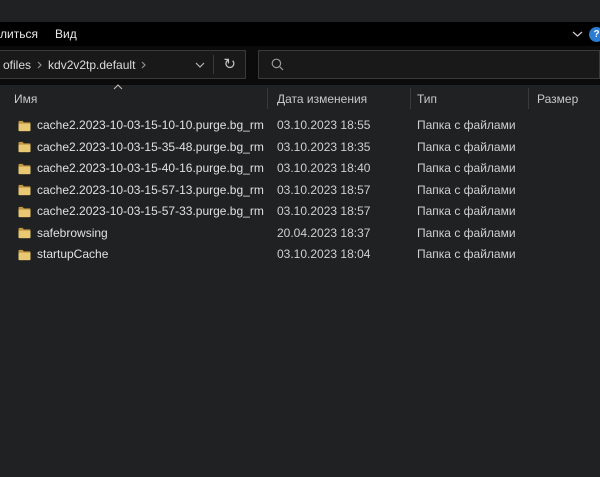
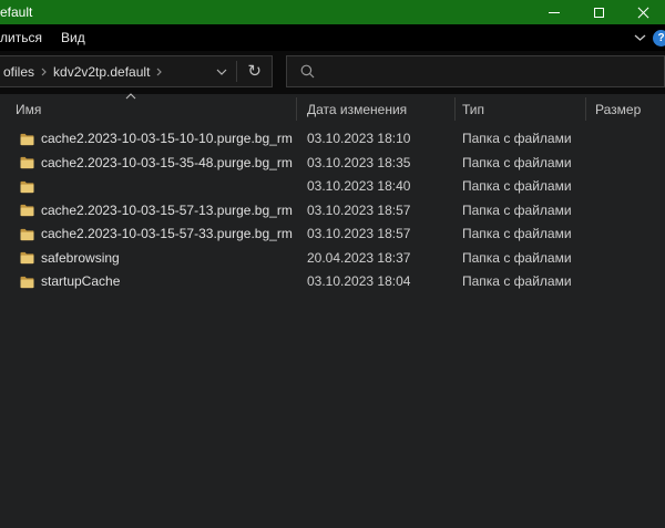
+ efault
  литься
  Вид
  ?
  ofiles
  kdv2v2tp.default
  ↻
  Имя
  Дата изменения
  Тип
  Размер
  cache2.2023-10-03-15-10-10.purge.bg_rm
- 03.10.2023 18:55
+ 03.10.2023 18:10
  Папка с файлами
  cache2.2023-10-03-15-35-48.purge.bg_rm
  03.10.2023 18:35
  Папка с файлами
- cache2.2023-10-03-15-40-16.purge.bg_rm
  03.10.2023 18:40
  Папка с файлами
  cache2.2023-10-03-15-57-13.purge.bg_rm
  03.10.2023 18:57
  Папка с файлами
  cache2.2023-10-03-15-57-33.purge.bg_rm
  03.10.2023 18:57
  Папка с файлами
  safebrowsing
  20.04.2023 18:37
  Папка с файлами
  startupCache
  03.10.2023 18:04
  Папка с файлами
